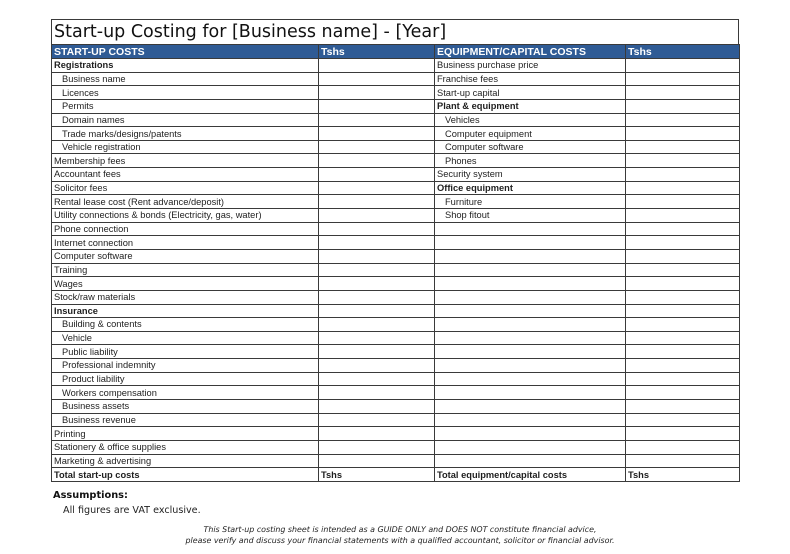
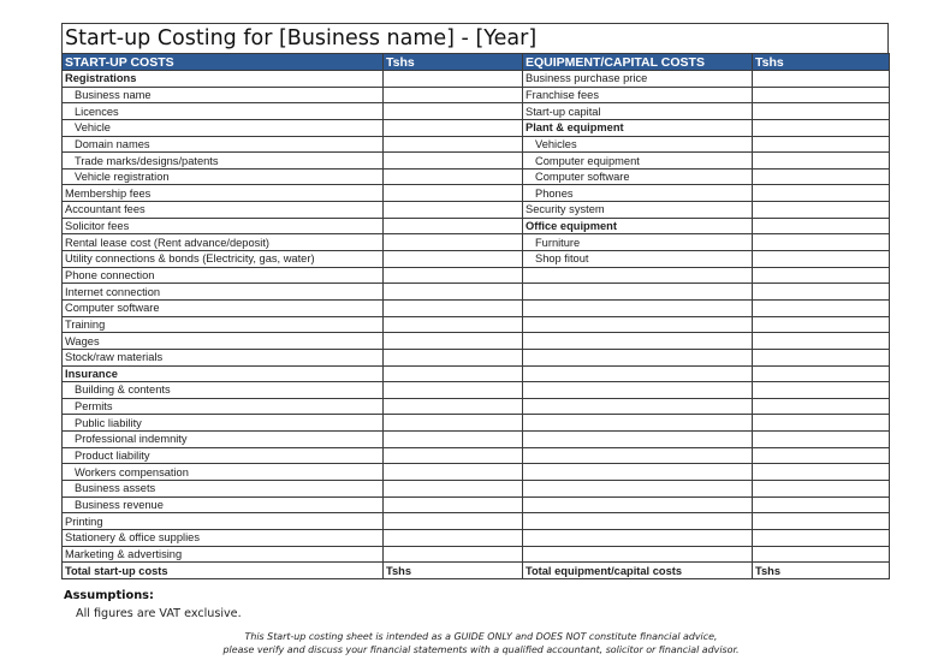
  Start-up Costing for [Business name] - [Year]
  START-UP COSTS	Tshs	EQUIPMENT/CAPITAL COSTS	Tshs
  Registrations		Business purchase price
  Business name		Franchise fees
  Licences		Start-up capital
- Permits		Plant & equipment
+ Vehicle		Plant & equipment
  Domain names		Vehicles
  Trade marks/designs/patents		Computer equipment
  Vehicle registration		Computer software
  Membership fees		Phones
  Accountant fees		Security system
  Solicitor fees		Office equipment
  Rental lease cost (Rent advance/deposit)		Furniture
  Utility connections & bonds (Electricity, gas, water)		Shop fitout
  Phone connection
  Internet connection
  Computer software
  Training
  Wages
  Stock/raw materials
  Insurance
  Building & contents
- Vehicle
+ Permits
  Public liability
  Professional indemnity
  Product liability
  Workers compensation
  Business assets
  Business revenue
  Printing
  Stationery & office supplies
  Marketing & advertising
  Total start-up costs	Tshs	Total equipment/capital costs	Tshs
  Assumptions:
  All figures are VAT exclusive.
  This Start-up costing sheet is intended as a GUIDE ONLY and DOES NOT constitute financial advice,
  please verify and discuss your financial statements with a qualified accountant, solicitor or financial advisor.
